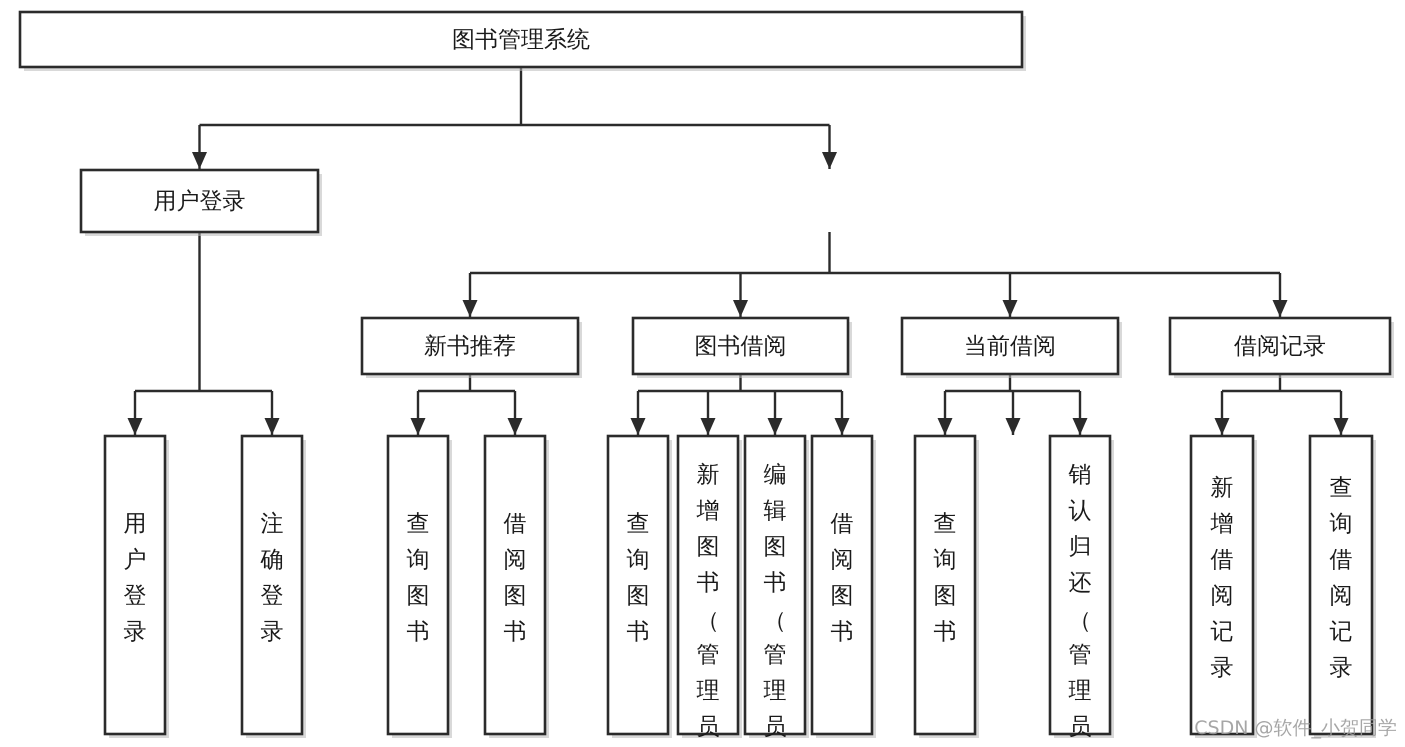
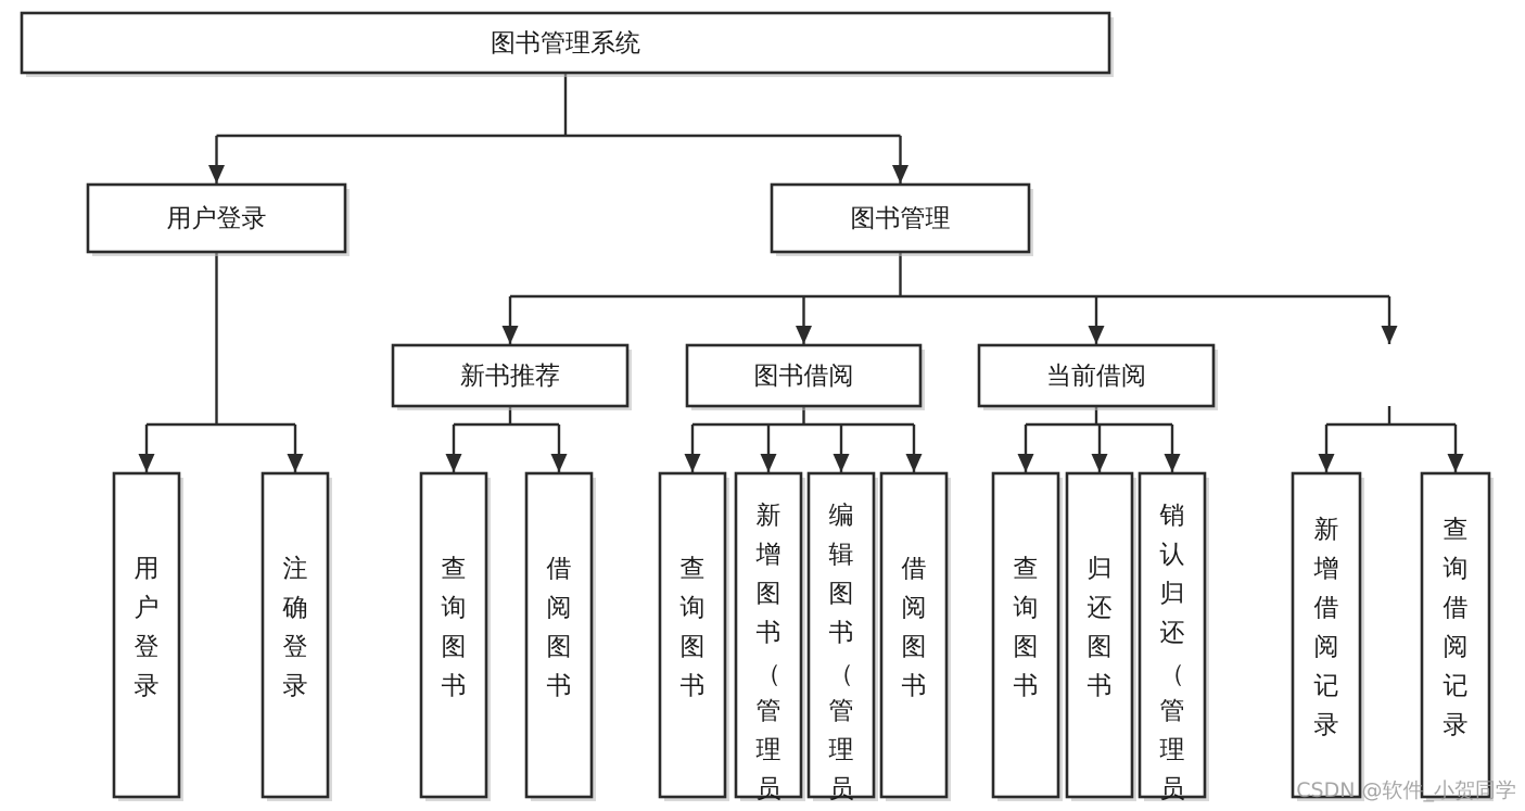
  图书管理系统
  用户登录
+ 图书管理
  新书推荐
  图书借阅
  当前借阅
- 借阅记录
  用户登录
  注确登录
  查询图书
  借阅图书
  查询图书
  新增图书（管理员
  编辑图书（管理员
  借阅图书
  查询图书
+ 归还图书
  销认归还（管理员
  新增借阅记录
  查询借阅记录
  CSDN @软件_小贺同学
